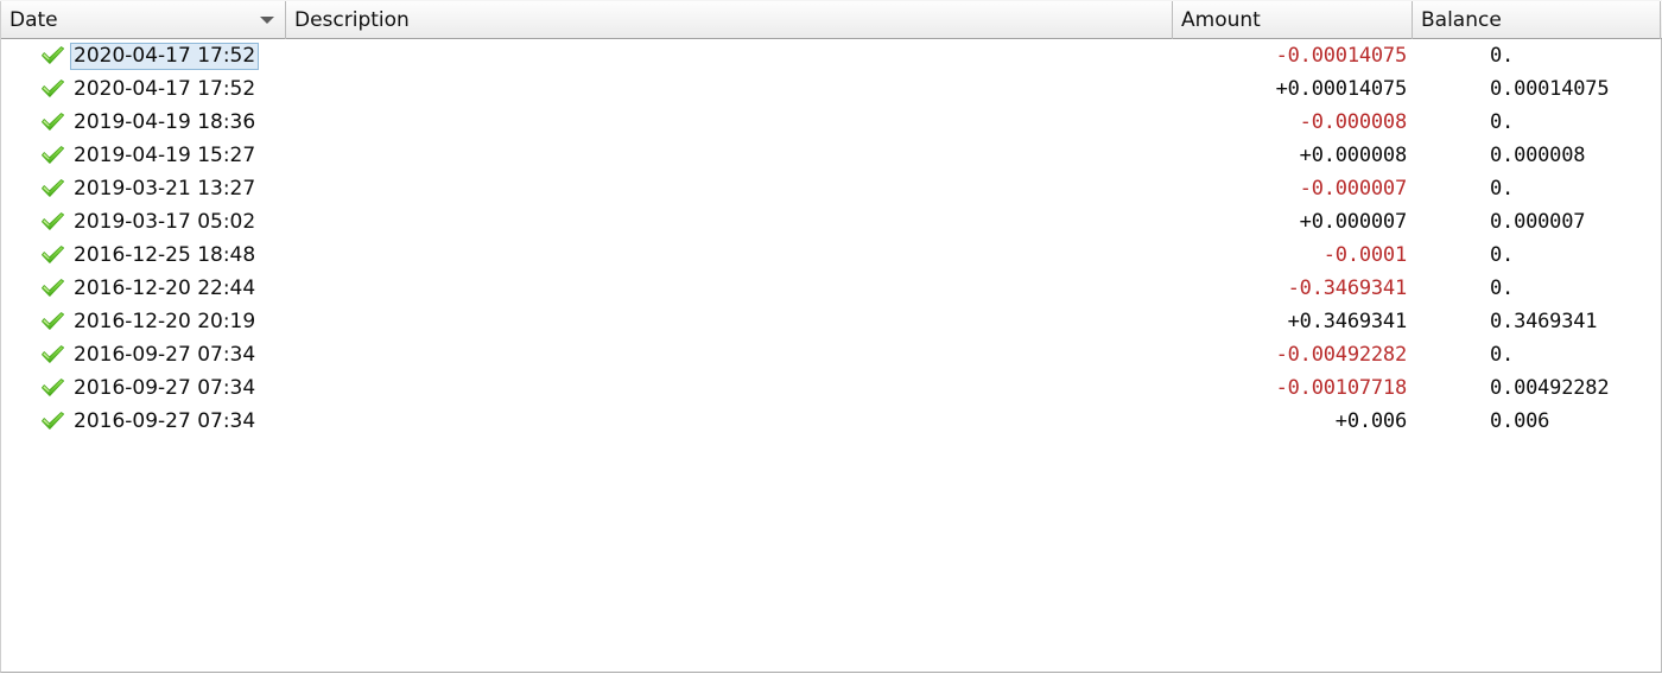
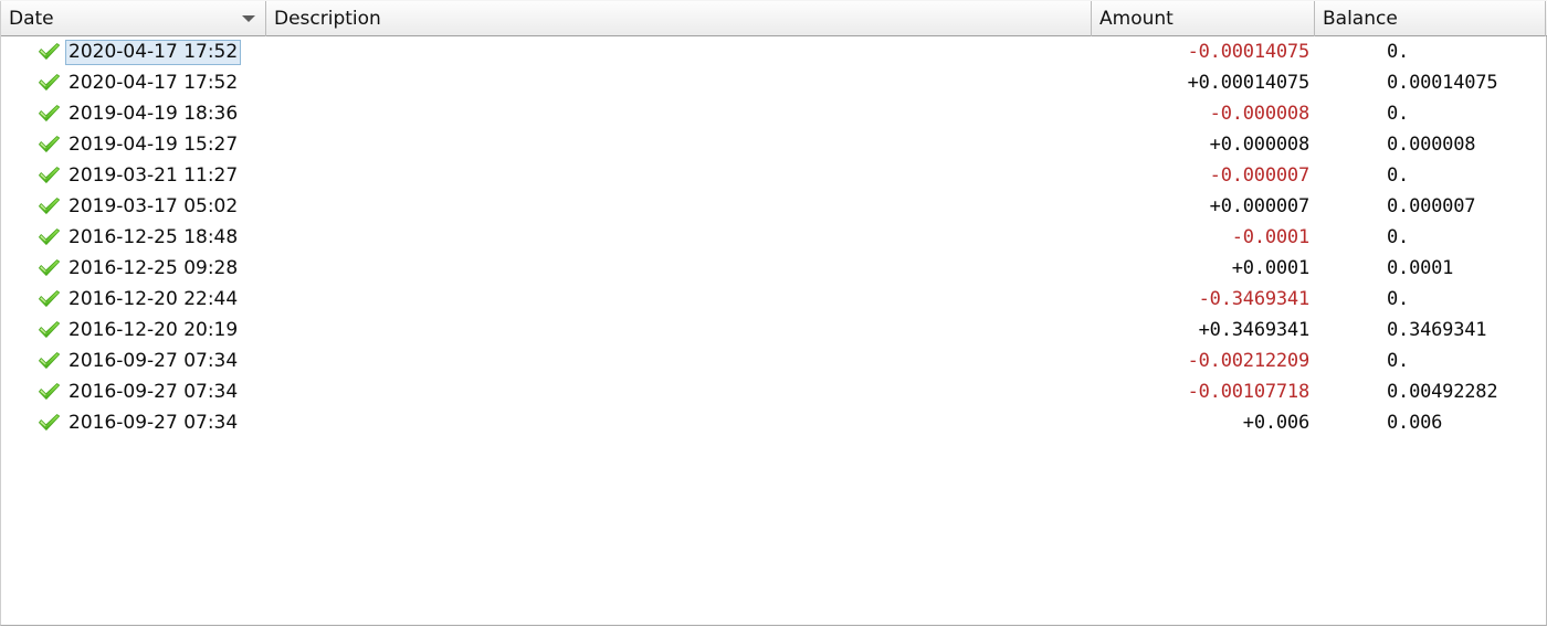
  Date
  Description
  Amount
  Balance
  2020-04-17 17:52
  -0.00014075
  0.
  2020-04-17 17:52
  +0.00014075
  0.00014075
  2019-04-19 18:36
  -0.000008
  0.
  2019-04-19 15:27
  +0.000008
  0.000008
- 2019-03-21 13:27
+ 2019-03-21 11:27
  -0.000007
  0.
  2019-03-17 05:02
  +0.000007
  0.000007
  2016-12-25 18:48
  -0.0001
  0.
+ 2016-12-25 09:28
+ +0.0001
+ 0.0001
  2016-12-20 22:44
  -0.3469341
  0.
  2016-12-20 20:19
  +0.3469341
  0.3469341
  2016-09-27 07:34
- -0.00492282
+ -0.00212209
  0.
  2016-09-27 07:34
  -0.00107718
  0.00492282
  2016-09-27 07:34
  +0.006
  0.006
